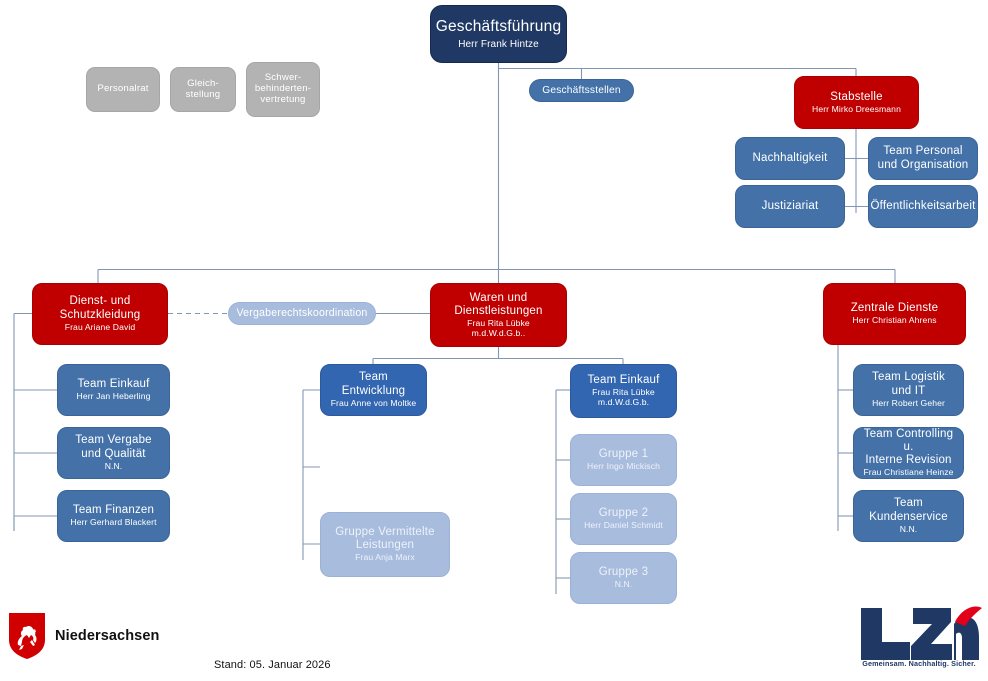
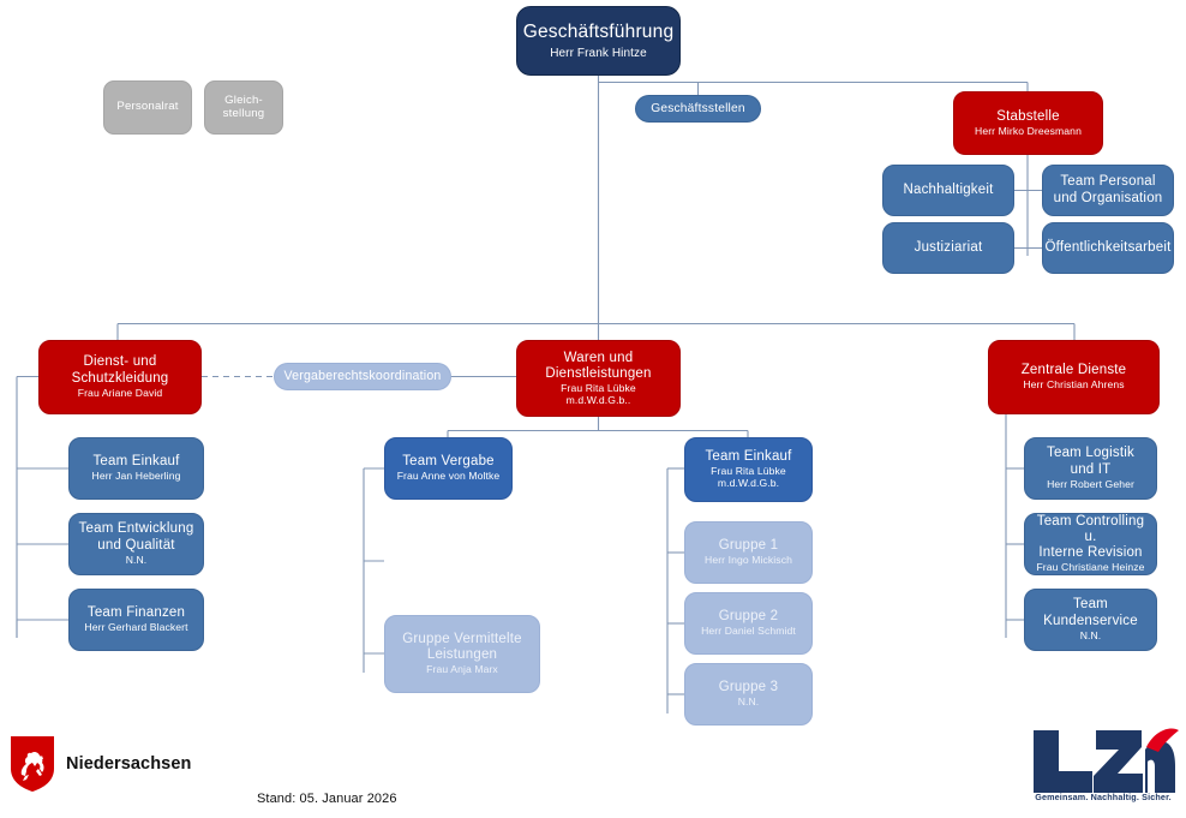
  Geschäftsführung
  Herr Frank Hintze
  Personalrat
  Gleich-
  stellung
- Schwer-
- behinderten-
- vertretung
  Geschäftsstellen
  Stabstelle
  Herr Mirko Dreesmann
  Nachhaltigkeit
  Team Personal und Organisation
  Justiziariat
  Öffentlichkeitsarbeit
  Dienst- und
  Schutzkleidung
  Frau Ariane David
  Team Einkauf
  Herr Jan Heberling
- Team Vergabe
+ Team Entwicklung
  und Qualität
  N.N.
  Team Finanzen
  Herr Gerhard Blackert
  Vergaberechtskoordination
  Waren und
  Dienstleistungen
  Frau Rita Lübke
  m.d.W.d.G.b..
- Team Entwicklung
+ Team Vergabe
  Frau Anne von Moltke
  Gruppe Vermittelte
  Leistungen
  Frau Anja Marx
  Team Einkauf
  Frau Rita Lübke
  m.d.W.d.G.b.
  Gruppe 1
  Herr Ingo Mickisch
  Gruppe 2
  Herr Daniel Schmidt
  Gruppe 3
  N.N.
  Zentrale Dienste
  Herr Christian Ahrens
  Team Logistik
  und IT
  Herr Robert Geher
  Team Controlling u.
  Interne Revision
  Frau Christiane Heinze
  Team
  Kundenservice
  N.N.
  Niedersachsen
  Stand: 05. Januar 2026
  Gemeinsam. Nachhaltig. Sicher.
